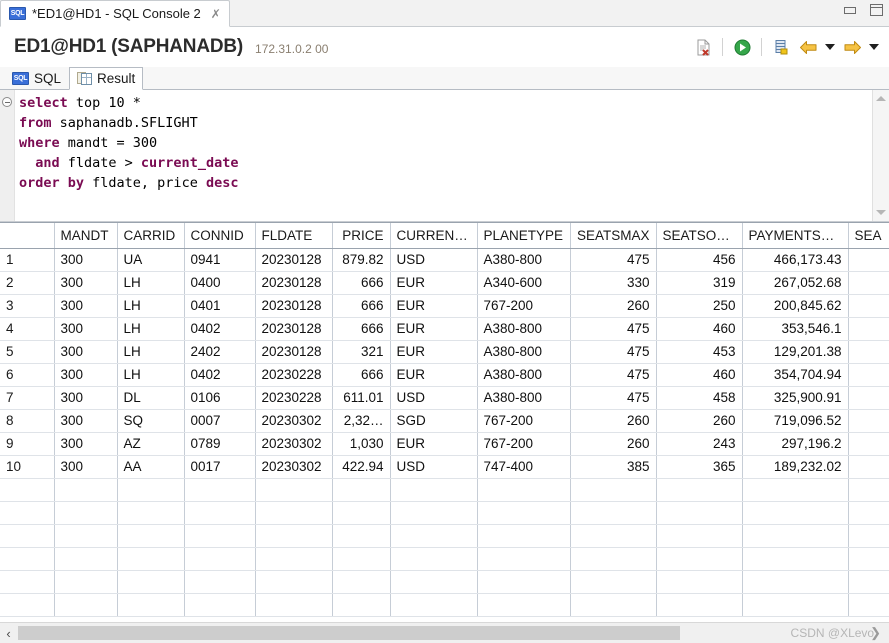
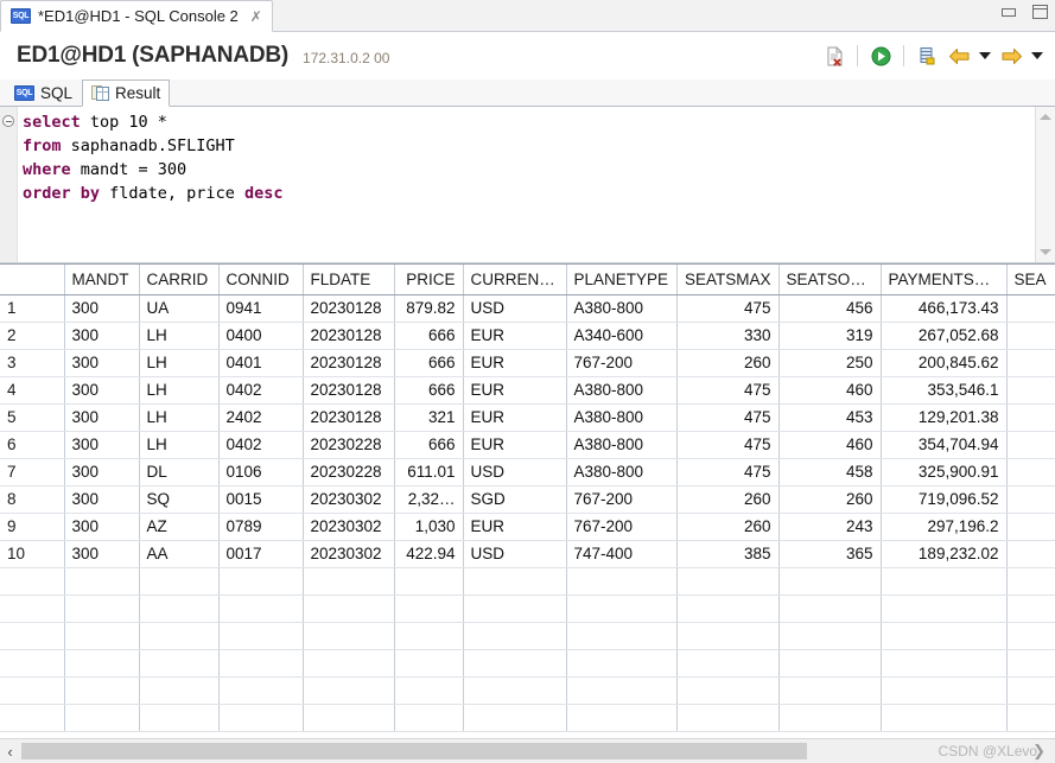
  *ED1@HD1 - SQL Console 2
  ✗
  ED1@HD1 (SAPHANADB)
  172.31.0.2 00
  SQL
  Result
  select top 10 *
  from saphanadb.SFLIGHT
  where mandt = 300
- and fldate > current_date
  order by fldate, price desc
  	MANDT	CARRID	CONNID	FLDATE	PRICE	CURRENCY	PLANETYPE	SEATSMAX	SEATSOCC	PAYMENTSUM	SEA
  1	300	UA	0941	20230128	879.82	USD	A380-800	475	456	466,173.43
  2	300	LH	0400	20230128	666	EUR	A340-600	330	319	267,052.68
  3	300	LH	0401	20230128	666	EUR	767-200	260	250	200,845.62
  4	300	LH	0402	20230128	666	EUR	A380-800	475	460	353,546.1
  5	300	LH	2402	20230128	321	EUR	A380-800	475	453	129,201.38
  6	300	LH	0402	20230228	666	EUR	A380-800	475	460	354,704.94
  7	300	DL	0106	20230228	611.01	USD	A380-800	475	458	325,900.91
- 8	300	SQ	0007	20230302	2,32…	SGD	767-200	260	260	719,096.52
+ 8	300	SQ	0015	20230302	2,32…	SGD	767-200	260	260	719,096.52
  9	300	AZ	0789	20230302	1,030	EUR	767-200	260	243	297,196.2
  10	300	AA	0017	20230302	422.94	USD	747-400	385	365	189,232.02
  ‹
  CSDN @XLevo
  ❯
